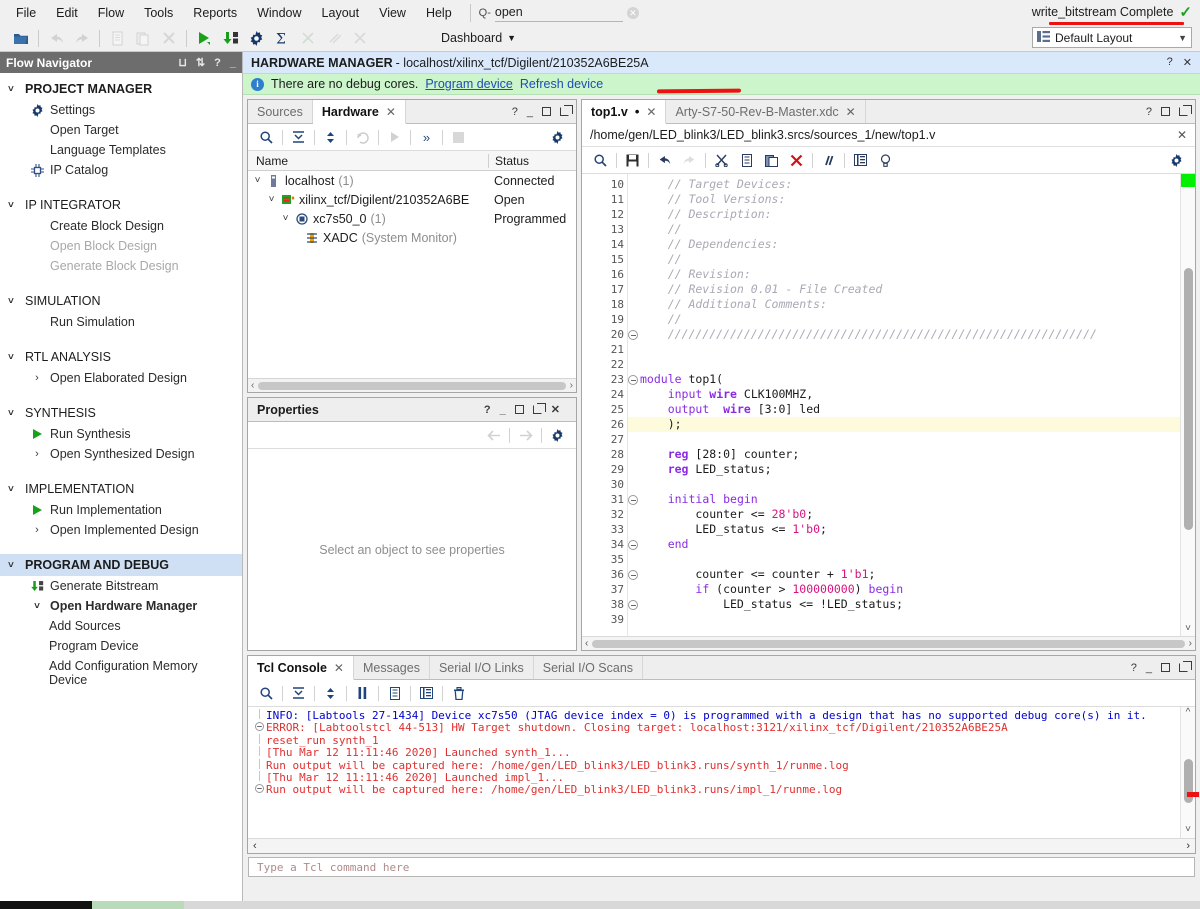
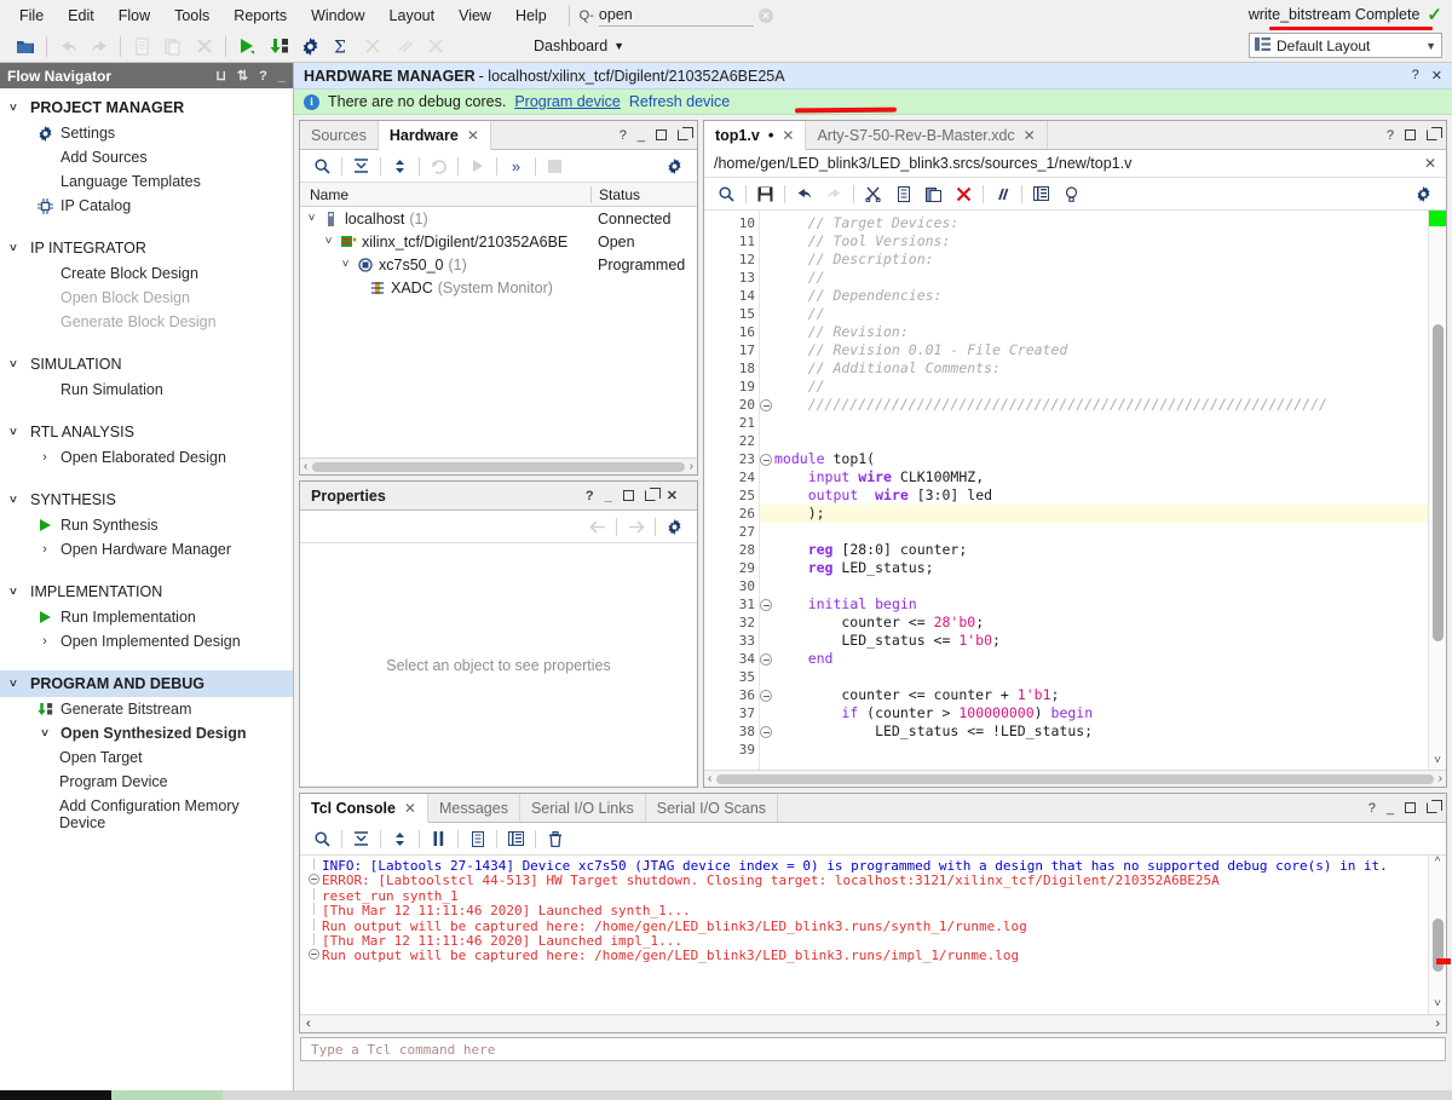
  File
  Edit
  Flow
  Tools
  Reports
  Window
  Layout
  View
  Help
  Q-
  open
  ✕
  write_bitstream Complete
  ✓
  Σ
  Dashboard
  ▼
  Default Layout
  ▼
  Flow Navigator
  ⊔
  ⇅
  ?
  _
  ˅
  PROJECT MANAGER
  Settings
- Open Target
+ Add Sources
  Language Templates
  IP Catalog
  ˅
  IP INTEGRATOR
  Create Block Design
  Open Block Design
  Generate Block Design
  ˅
  SIMULATION
  Run Simulation
  ˅
  RTL ANALYSIS
  ›
  Open Elaborated Design
  ˅
  SYNTHESIS
  Run Synthesis
  ›
- Open Synthesized Design
+ Open Hardware Manager
  ˅
  IMPLEMENTATION
  Run Implementation
  ›
  Open Implemented Design
  ˅
  PROGRAM AND DEBUG
  Generate Bitstream
  ˅
- Open Hardware Manager
+ Open Synthesized Design
- Add Sources
+ Open Target
  Program Device
  Add Configuration Memory Device
  HARDWARE MANAGER
  - localhost/xilinx_tcf/Digilent/210352A6BE25A
  ?
  ✕
  i
  There are no debug cores.
  Program device
  Refresh device
  Sources
  Hardware
  ✕
  ?
  _
  »
  Name
  Status
  ˅
  localhost
  (1)
  Connected
  ˅
  xilinx_tcf/Digilent/210352A6BE
  Open
  ˅
  xc7s50_0
  (1)
  Programmed
  XADC
  (System Monitor)
  ‹
  ›
  Properties
  ?
  _
  ✕
  Select an object to see properties
  top1.v
  •
  ✕
  Arty-S7-50-Rev-B-Master.xdc
  ✕
  ?
  /home/gen/LED_blink3/LED_blink3.srcs/sources_1/new/top1.v
  ✕
  10
  11
  12
  13
  14
  15
  16
  17
  18
  19
  20
  21
  22
  23
  24
  25
  26
  27
  28
  29
  30
  31
  32
  33
  34
  35
  36
  37
  38
  39
  // Target Devices:
  // Tool Versions:
  // Description:
  //
  // Dependencies:
  //
  // Revision:
  // Revision 0.01 - File Created
  // Additional Comments:
  //
  //////////////////////////////////////////////////////////////
  module top1(
  input wire CLK100MHZ,
  output wire [3:0] led
  );
  reg [28:0] counter;
  reg LED_status;
  initial begin
  counter <= 28'b0;
  LED_status <= 1'b0;
  end
  counter <= counter + 1'b1;
  if (counter > 100000000) begin
  LED_status <= !LED_status;
  ˅
  ‹
  ›
  Tcl Console
  ✕
  Messages
  Serial I/O Links
  Serial I/O Scans
  ?
  _
  INFO: [Labtools 27-1434] Device xc7s50 (JTAG device index = 0) is programmed with a design that has no supported debug core(s) in it.
  ERROR: [Labtoolstcl 44-513] HW Target shutdown. Closing target: localhost:3121/xilinx_tcf/Digilent/210352A6BE25A
  reset_run synth_1
  [Thu Mar 12 11:11:46 2020] Launched synth_1...
  Run output will be captured here: /home/gen/LED_blink3/LED_blink3.runs/synth_1/runme.log
  [Thu Mar 12 11:11:46 2020] Launched impl_1...
  Run output will be captured here: /home/gen/LED_blink3/LED_blink3.runs/impl_1/runme.log
  ^
  ˅
  ‹
  ›
  Type a Tcl command here
